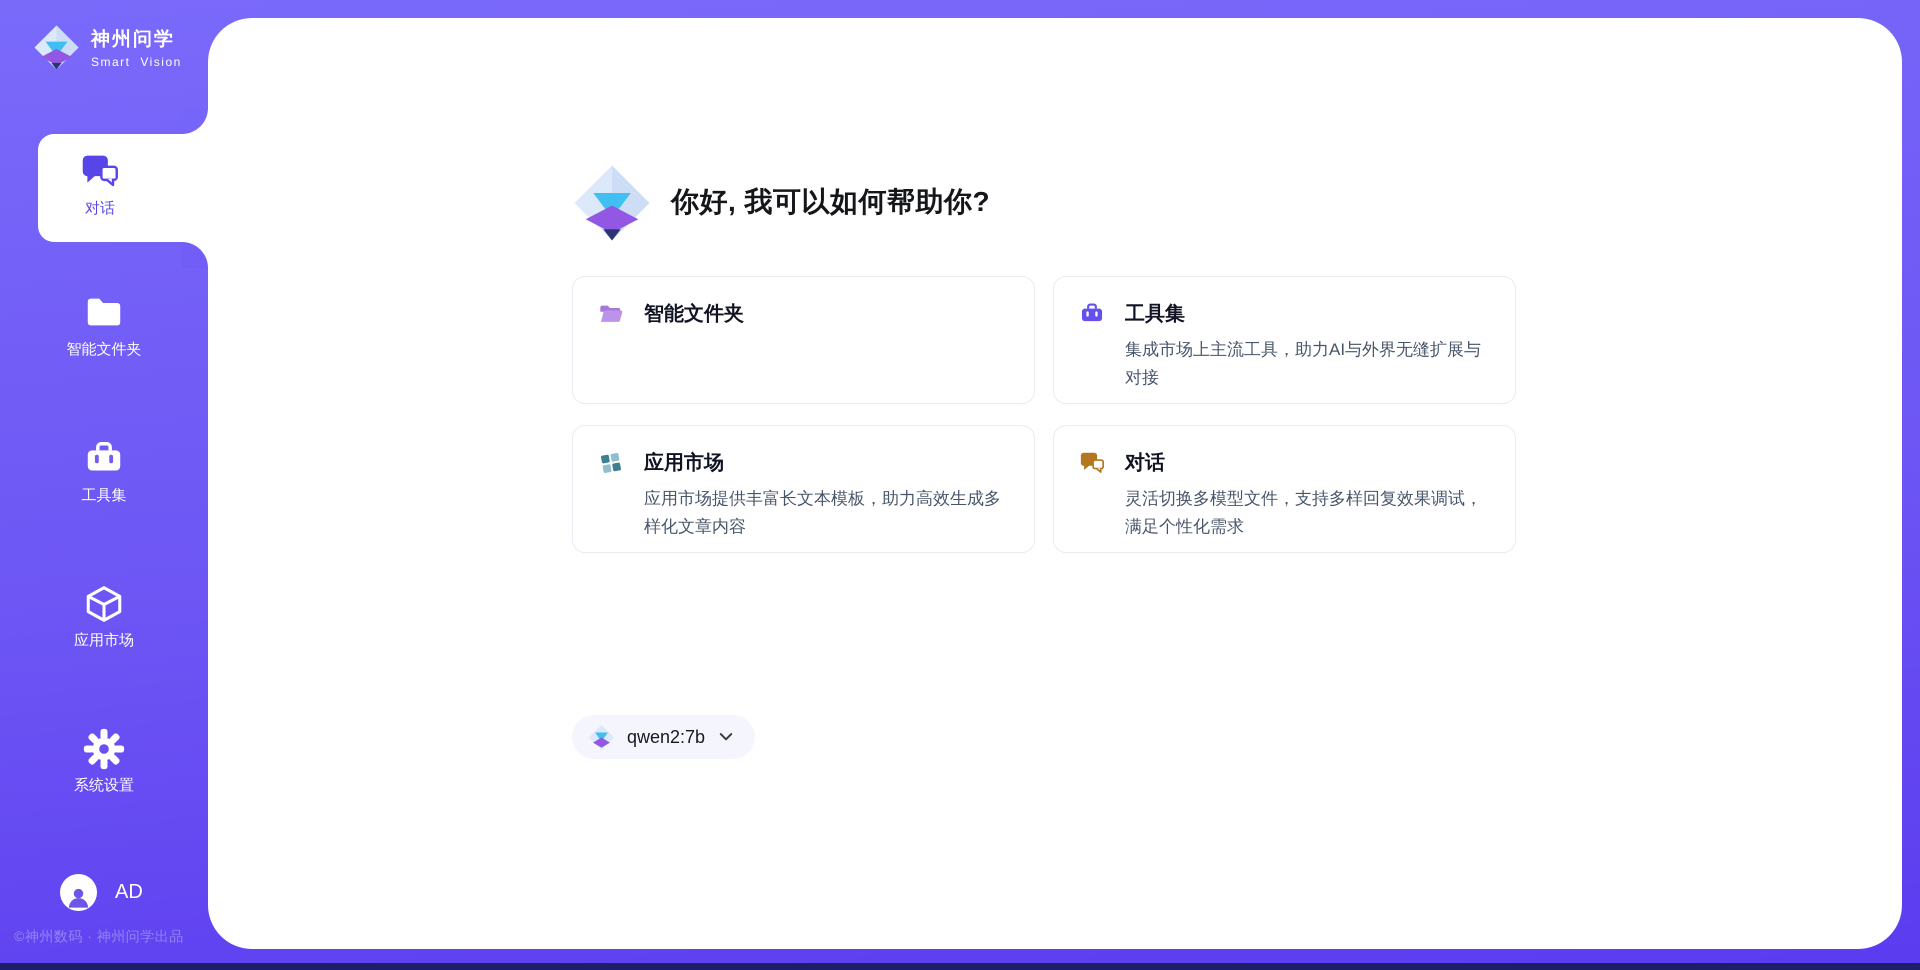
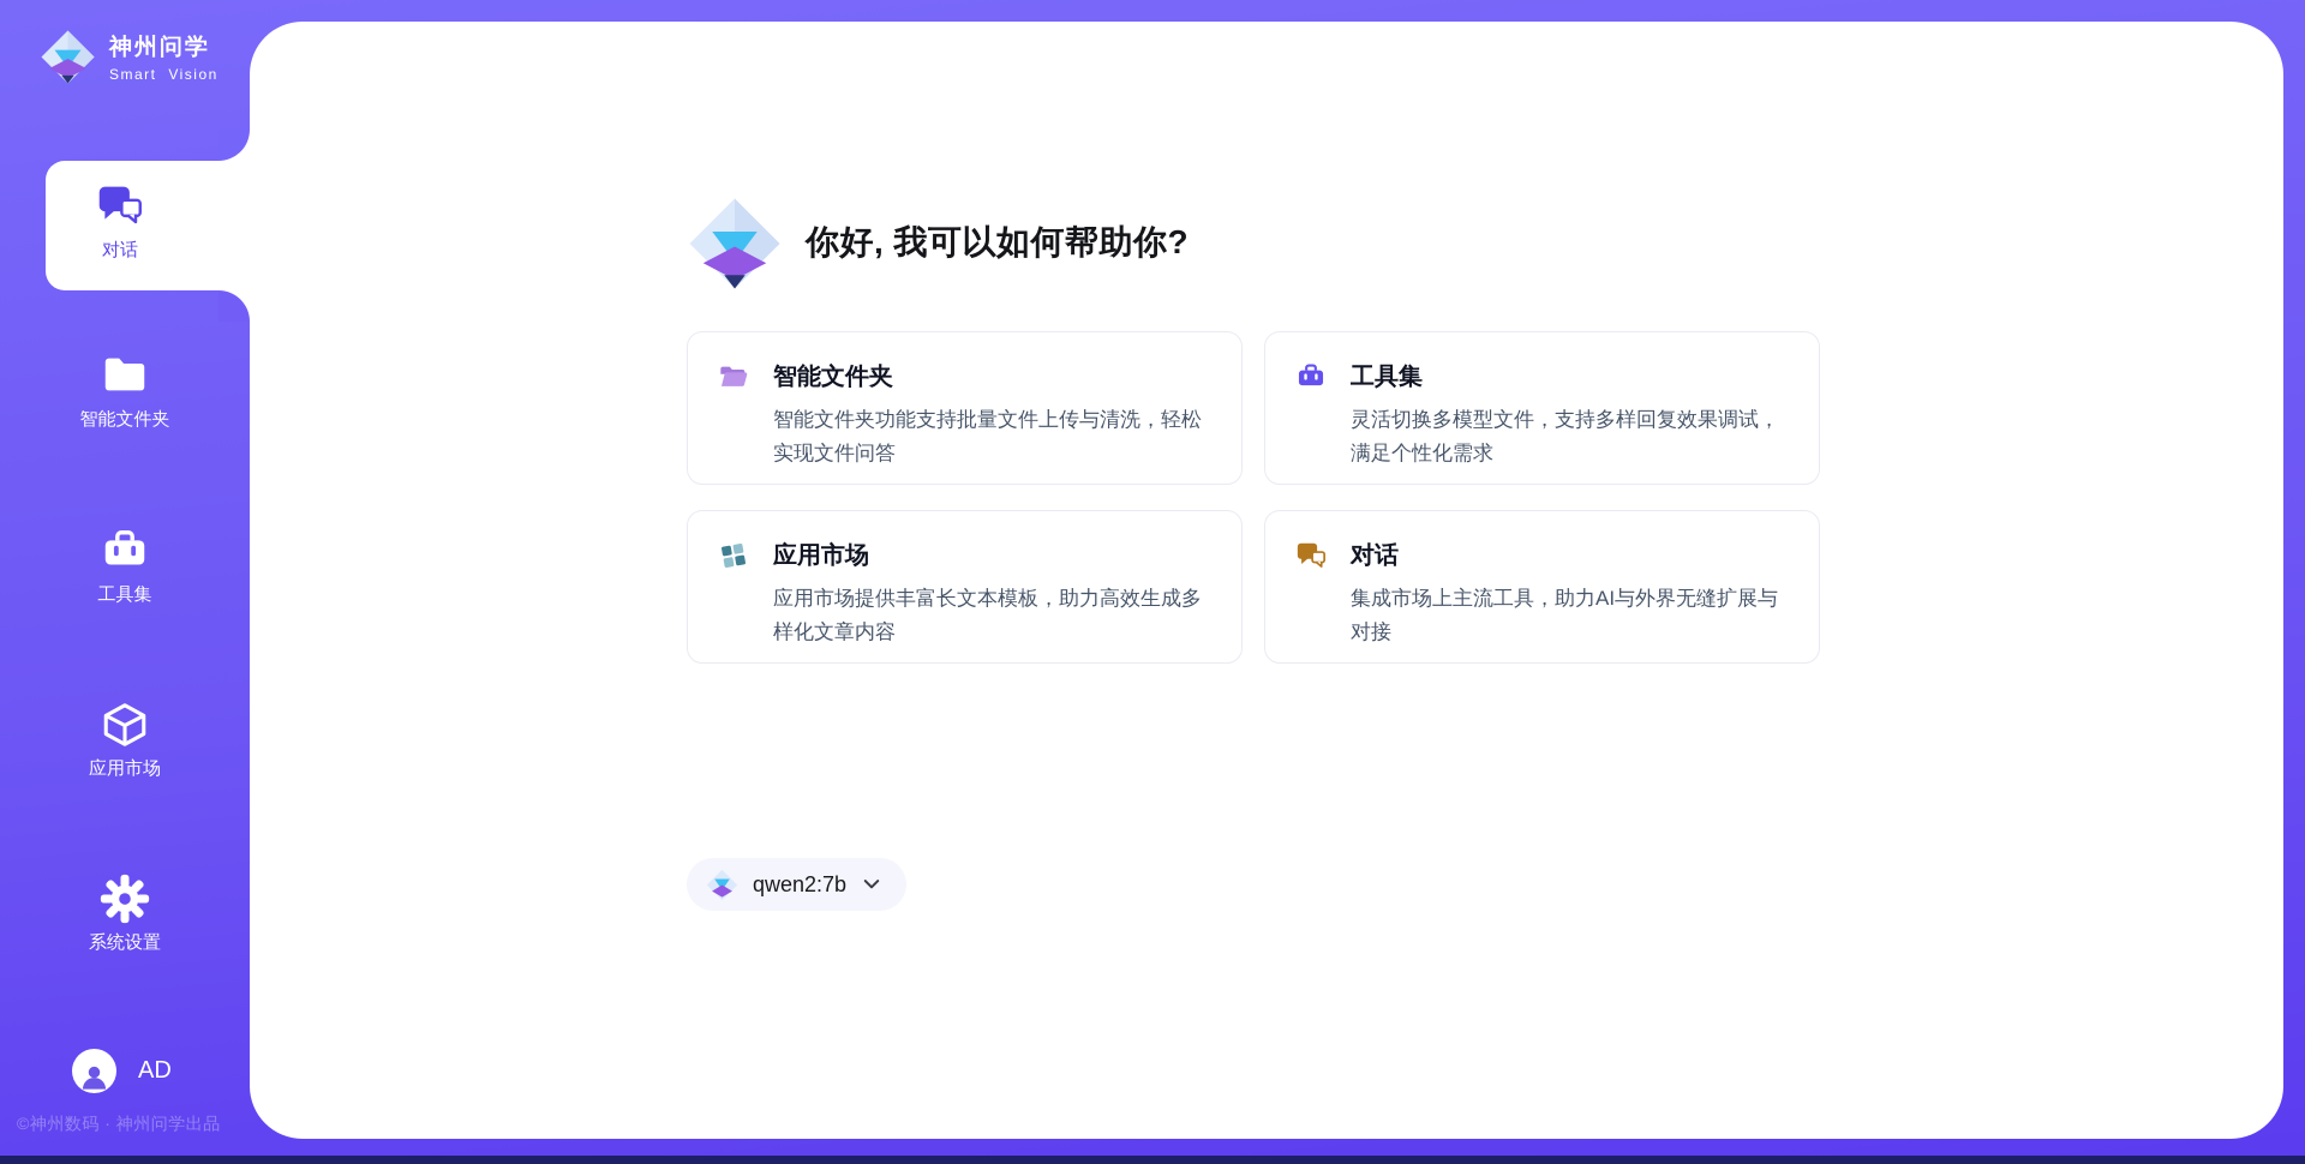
  神州问学
  Smart Vision
  对话
  智能文件夹
  工具集
  应用市场
  系统设置
  AD
  ©神州数码 · 神州问学出品
  你好, 我可以如何帮助你?
  智能文件夹
+ 智能文件夹功能支持批量文件上传与清洗，轻松实现文件问答
  工具集
- 集成市场上主流工具，助力AI与外界无缝扩展与对接
+ 灵活切换多模型文件，支持多样回复效果调试，满足个性化需求
  应用市场
  应用市场提供丰富长文本模板，助力高效生成多样化文章内容
  对话
- 灵活切换多模型文件，支持多样回复效果调试，满足个性化需求
+ 集成市场上主流工具，助力AI与外界无缝扩展与对接
  qwen2:7b
